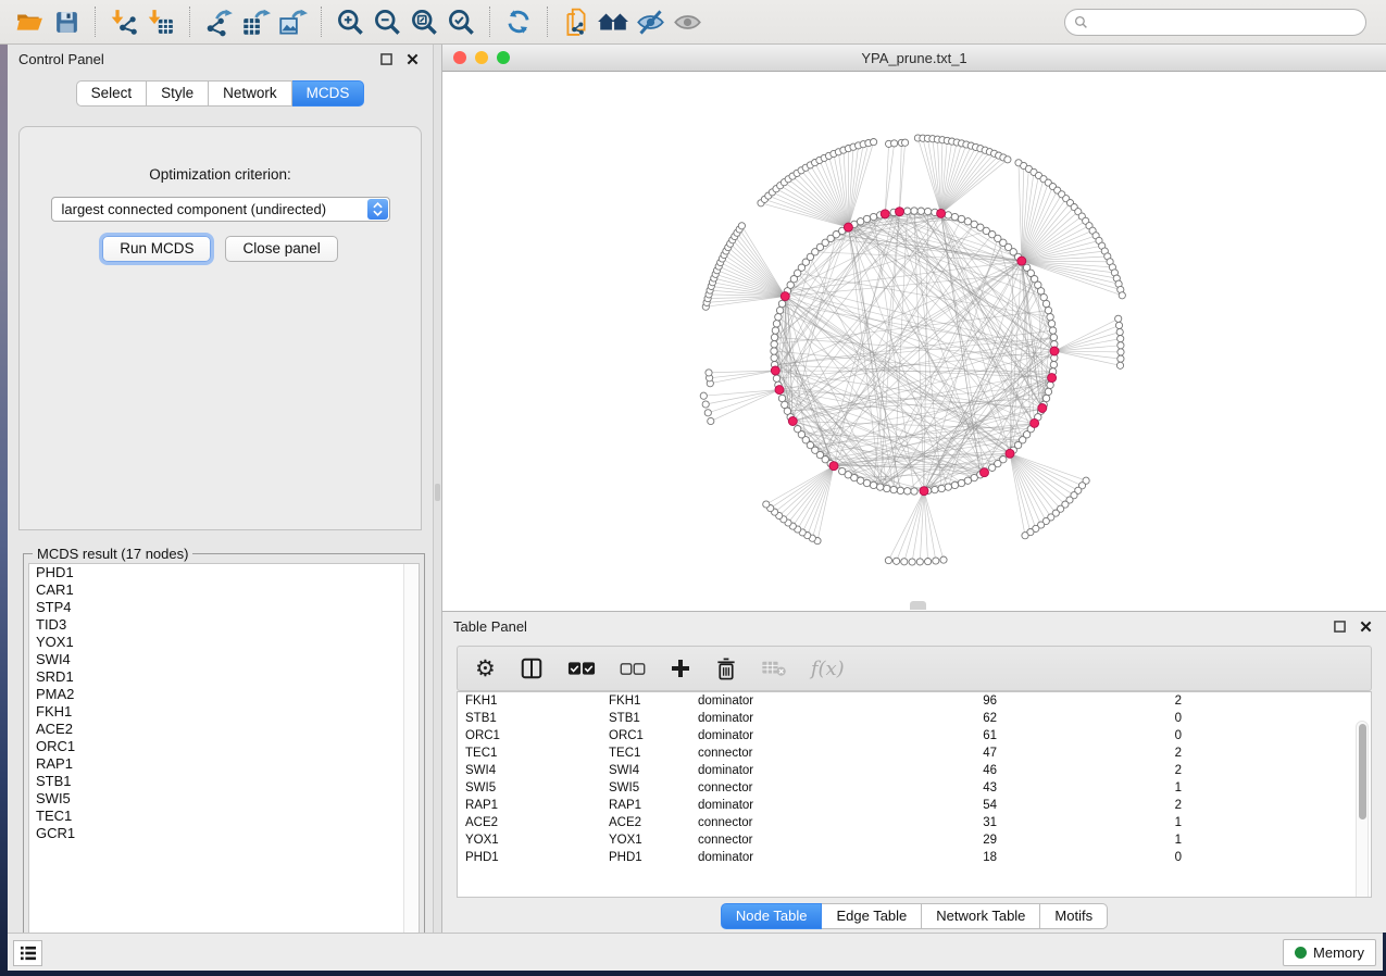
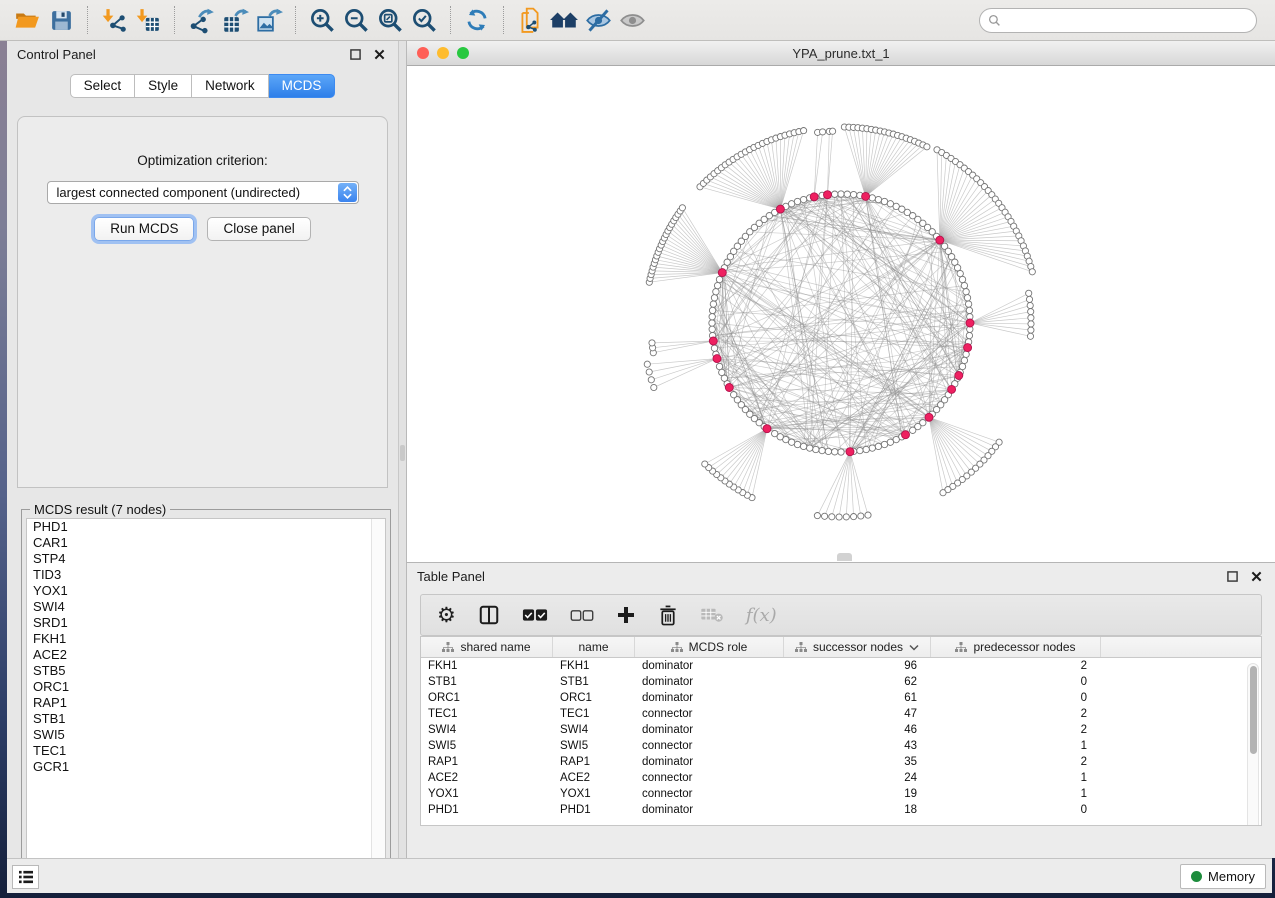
  Control Panel
  Select
  Style
  Network
  MCDS
  Optimization criterion:
  largest connected component (undirected)
  Run MCDS
  Close panel
- MCDS result (17 nodes)
+ MCDS result (7 nodes)
  PHD1
  CAR1
  STP4
  TID3
  YOX1
  SWI4
  SRD1
- PMA2
  FKH1
  ACE2
+ STB5
  ORC1
  RAP1
  STB1
  SWI5
  TEC1
  GCR1
  YPA_prune.txt_1
  Table Panel
  ⚙
  f(x)
+ shared name
+ name
+ MCDS role
+ successor nodes
+ predecessor nodes
  FKH1
  FKH1
  dominator
  96
  2
  STB1
  STB1
  dominator
  62
  0
  ORC1
  ORC1
  dominator
  61
  0
  TEC1
  TEC1
  connector
  47
  2
  SWI4
  SWI4
  dominator
  46
  2
  SWI5
  SWI5
  connector
  43
  1
  RAP1
  RAP1
  dominator
- 54
+ 35
  2
  ACE2
  ACE2
  connector
- 31
+ 24
  1
  YOX1
  YOX1
  connector
- 29
+ 19
  1
  PHD1
  PHD1
  dominator
  18
  0
- Node Table
- Edge Table
- Network Table
- Motifs
  Memory
